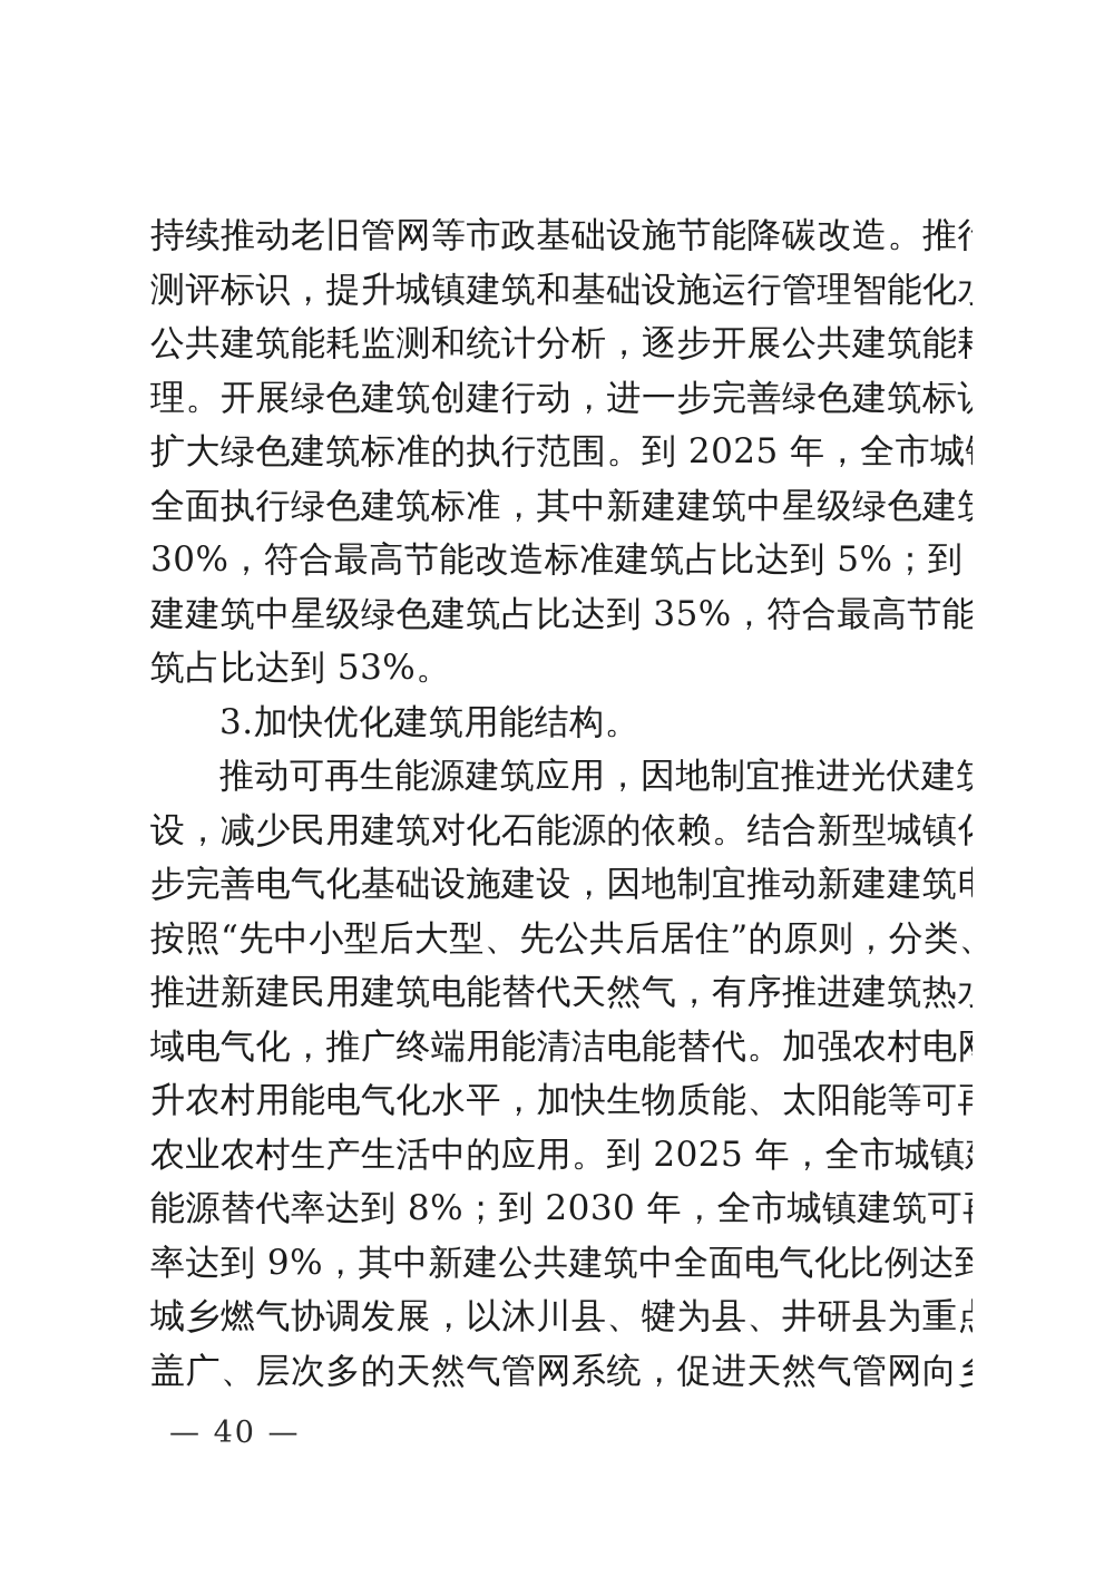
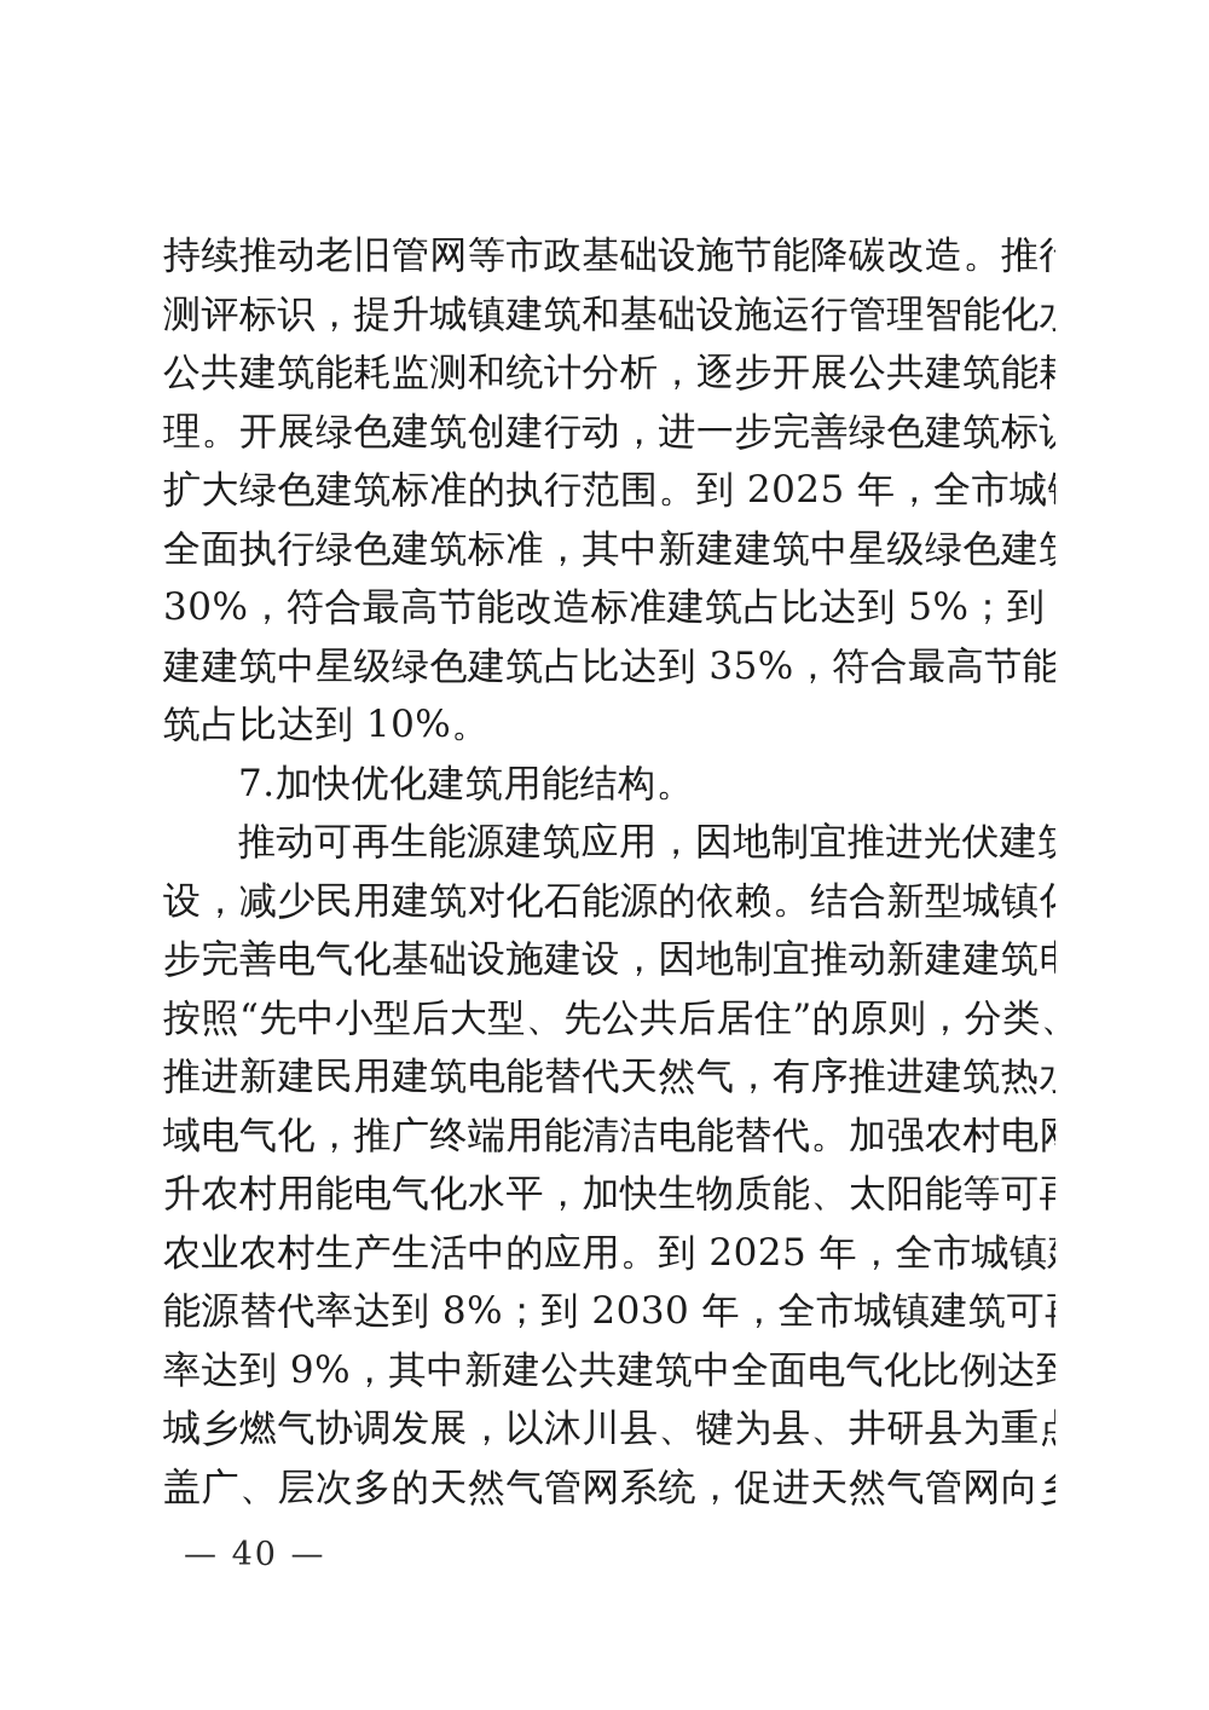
  持续推动老旧管网等市政基础设施节能降碳改造。推
  测评标识，提升城镇建筑和基础设施运行管理智能化
  公共建筑能耗监测和统计分析，逐步开展公共建筑能
  理。开展绿色建筑创建行动，进一步完善绿色建筑标
  扩大绿色建筑标准的执行范围。到 2025 年，全市城
  全面执行绿色建筑标准，其中新建建筑中星级绿色建
  30%，符合最高节能改造标准建筑占比达到 5%；到
  建建筑中星级绿色建筑占比达到 35%，符合最高节能
- 筑占比达到 53%。
+ 筑占比达到 10%。
- 3.加快优化建筑用能结构。
+ 7.加快优化建筑用能结构。
  推动可再生能源建筑应用，因地制宜推进光伏建
  设，减少民用建筑对化石能源的依赖。结合新型城镇
  步完善电气化基础设施建设，因地制宜推动新建建筑
  按照“先中小型后大型、先公共后居住”的原则，分类
  推进新建民用建筑电能替代天然气，有序推进建筑热
  域电气化，推广终端用能清洁电能替代。加强农村电
  升农村用能电气化水平，加快生物质能、太阳能等可
  农业农村生产生活中的应用。到 2025 年，全市城镇
  能源替代率达到 8%；到 2030 年，全市城镇建筑可
  率达到 9%，其中新建公共建筑中全面电气化比例达到
  城乡燃气协调发展，以沐川县、犍为县、井研县为重
  盖广、层次多的天然气管网系统，促进天然气管网向
  — 40 —
